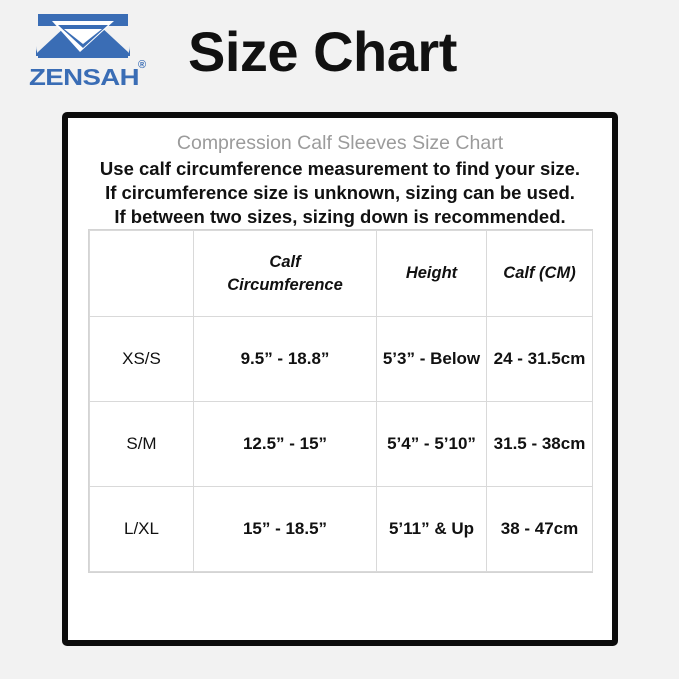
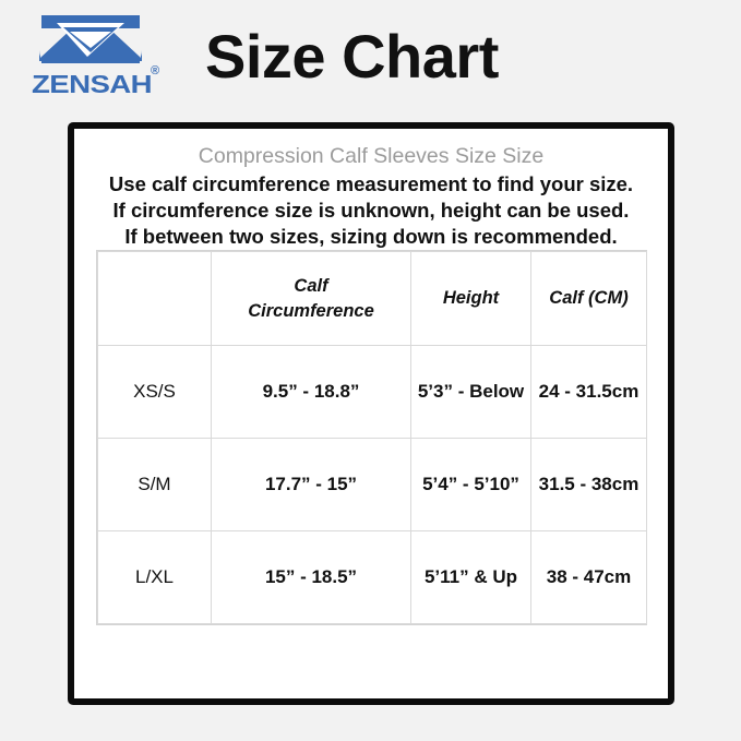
  ®
  ZENSAH
  Size Chart
- Compression Calf Sleeves Size Chart
+ Compression Calf Sleeves Size Size
  Use calf circumference measurement to find your size.
- If circumference size is unknown, sizing can be used.
+ If circumference size is unknown, height can be used.
  If between two sizes, sizing down is recommended.
  	Calf Circumference	Height	Calf (CM)
  XS/S	9.5” - 18.8”	5’3” - Below	24 - 31.5cm
- S/M	12.5” - 15”	5’4” - 5’10”	31.5 - 38cm
+ S/M	17.7” - 15”	5’4” - 5’10”	31.5 - 38cm
  L/XL	15” - 18.5”	5’11” & Up	38 - 47cm
